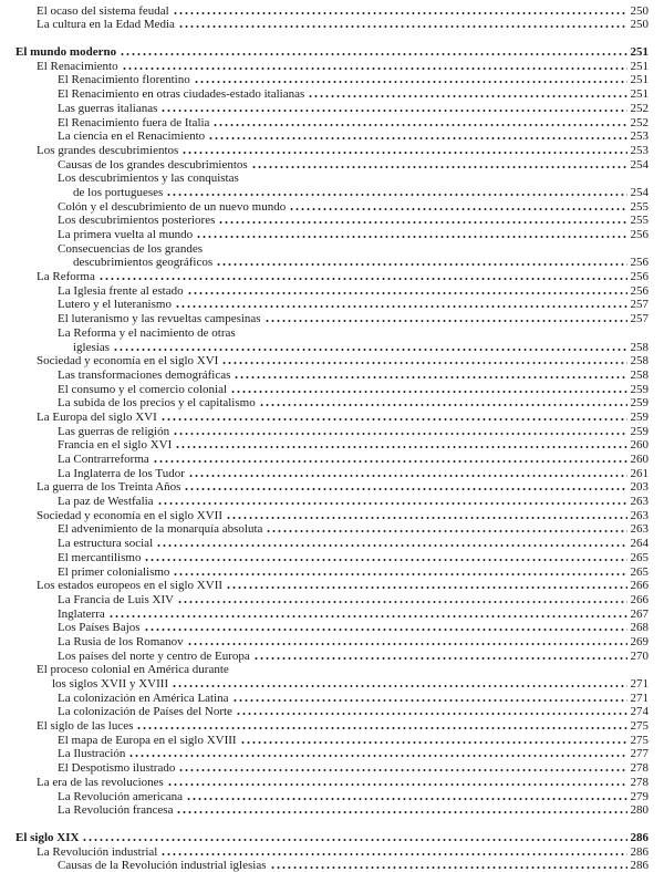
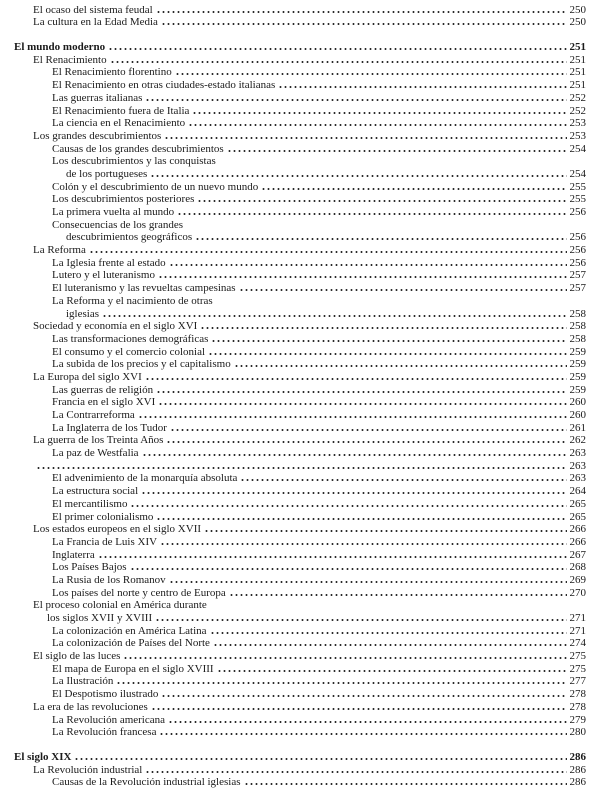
  El ocaso del sistema feudal
  250
  La cultura en la Edad Media
  250
  El mundo moderno
  251
  El Renacimiento
  251
  El Renacimiento florentino
  251
  El Renacimiento en otras ciudades-estado italianas
  251
  Las guerras italianas
  252
  El Renacimiento fuera de Italia
  252
  La ciencia en el Renacimiento
  253
  Los grandes descubrimientos
  253
  Causas de los grandes descubrimientos
  254
  Los descubrimientos y las conquistas
  de los portugueses
  254
  Colón y el descubrimiento de un nuevo mundo
  255
  Los descubrimientos posteriores
  255
  La primera vuelta al mundo
  256
  Consecuencias de los grandes
  descubrimientos geográficos
  256
  La Reforma
  256
  La Iglesia frente al estado
  256
  Lutero y el luteranismo
  257
  El luteranismo y las revueltas campesinas
  257
  La Reforma y el nacimiento de otras
  iglesias
  258
  Sociedad y economía en el siglo XVI
  258
  Las transformaciones demográficas
  258
  El consumo y el comercio colonial
  259
  La subida de los precios y el capitalismo
  259
  La Europa del siglo XVI
  259
  Las guerras de religión
  259
  Francia en el siglo XVI
  260
  La Contrarreforma
  260
  La Inglaterra de los Tudor
  261
  La guerra de los Treinta Años
- 203
+ 262
  La paz de Westfalia
  263
- Sociedad y economía en el siglo XVII
  263
  El advenimiento de la monarquía absoluta
  263
  La estructura social
  264
  El mercantilismo
  265
  El primer colonialismo
  265
  Los estados europeos en el siglo XVII
  266
  La Francia de Luis XIV
  266
  Inglaterra
  267
  Los Países Bajos
  268
  La Rusia de los Romanov
  269
  Los países del norte y centro de Europa
  270
  El proceso colonial en América durante
  los siglos XVII y XVIII
  271
  La colonización en América Latina
  271
  La colonización de Países del Norte
  274
  El siglo de las luces
  275
  El mapa de Europa en el siglo XVIII
  275
  La Ilustración
  277
  El Despotismo ilustrado
  278
  La era de las revoluciones
  278
  La Revolución americana
  279
  La Revolución francesa
  280
  El siglo XIX
  286
  La Revolución industrial
  286
  Causas de la Revolución industrial iglesias
  286
